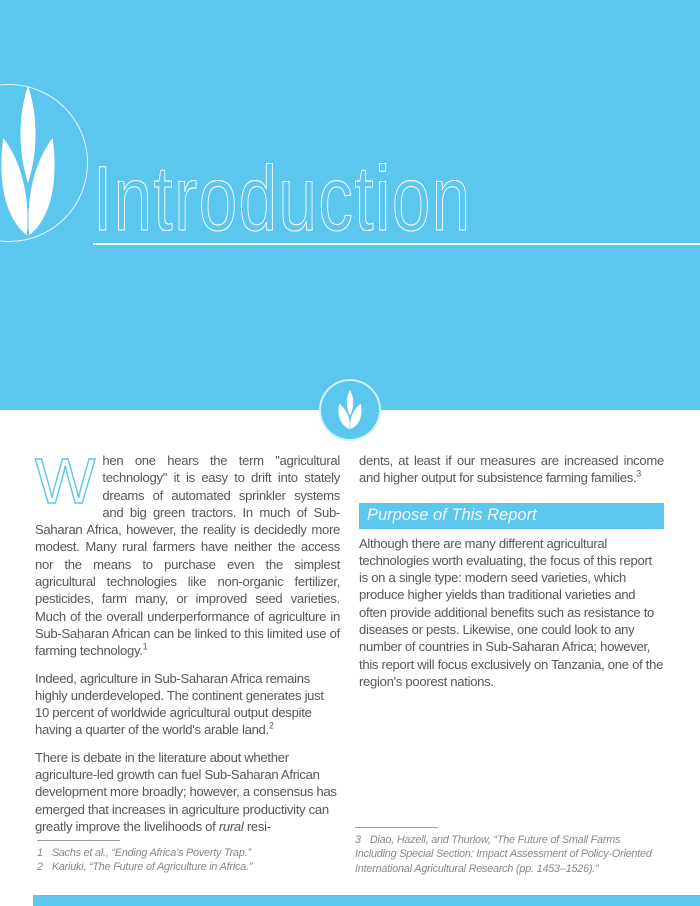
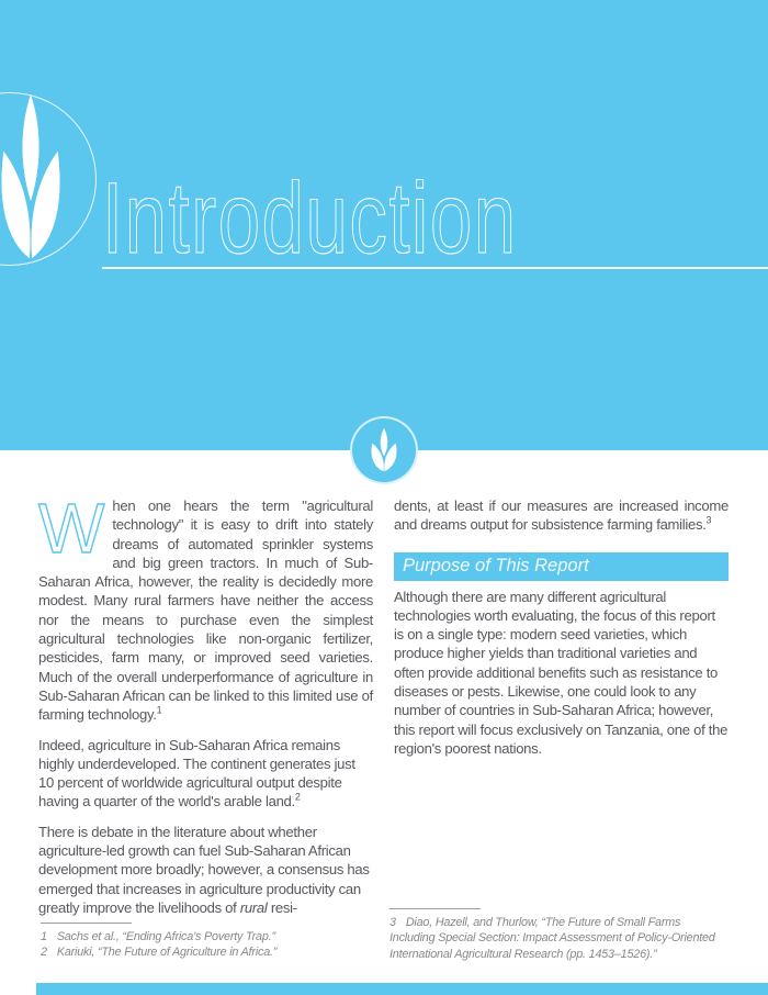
  Introduction
  W
  hen one hears the term "agricultural technology" it is easy to drift into stately dreams of automated sprinkler systems and big green tractors. In much of Sub-Saharan Africa, however, the reality is decidedly more modest. Many rural farmers have neither the access nor the means to purchase even the simplest agricultural technologies like non-organic fertilizer, pesticides, farm many, or improved seed varieties. Much of the overall underperformance of agriculture in Sub-Saharan African can be linked to this limited use of farming technology.1
  Indeed, agriculture in Sub-Saharan Africa remains highly underdeveloped. The continent generates just 10 percent of worldwide agricultural output despite having a quarter of the world's arable land.2
  There is debate in the literature about whether agriculture-led growth can fuel Sub-Saharan African development more broadly; however, a consensus has emerged that increases in agriculture productivity can greatly improve the livelihoods of rural resi-
- dents, at least if our measures are increased income and higher output for subsistence farming families.3
+ dents, at least if our measures are increased income and dreams output for subsistence farming families.3
  Purpose of This Report
  Although there are many different agricultural technologies worth evaluating, the focus of this report is on a single type: modern seed varieties, which produce higher yields than traditional varieties and often provide additional benefits such as resistance to diseases or pests. Likewise, one could look to any number of countries in Sub-Saharan Africa; however, this report will focus exclusively on Tanzania, one of the region's poorest nations.
  1 Sachs et al., “Ending Africa’s Poverty Trap.”
  2 Kariuki, “The Future of Agriculture in Africa.”
  3 Diao, Hazell, and Thurlow, “The Future of Small Farms Including Special Section: Impact Assessment of Policy-Oriented International Agricultural Research (pp. 1453–1526).”
